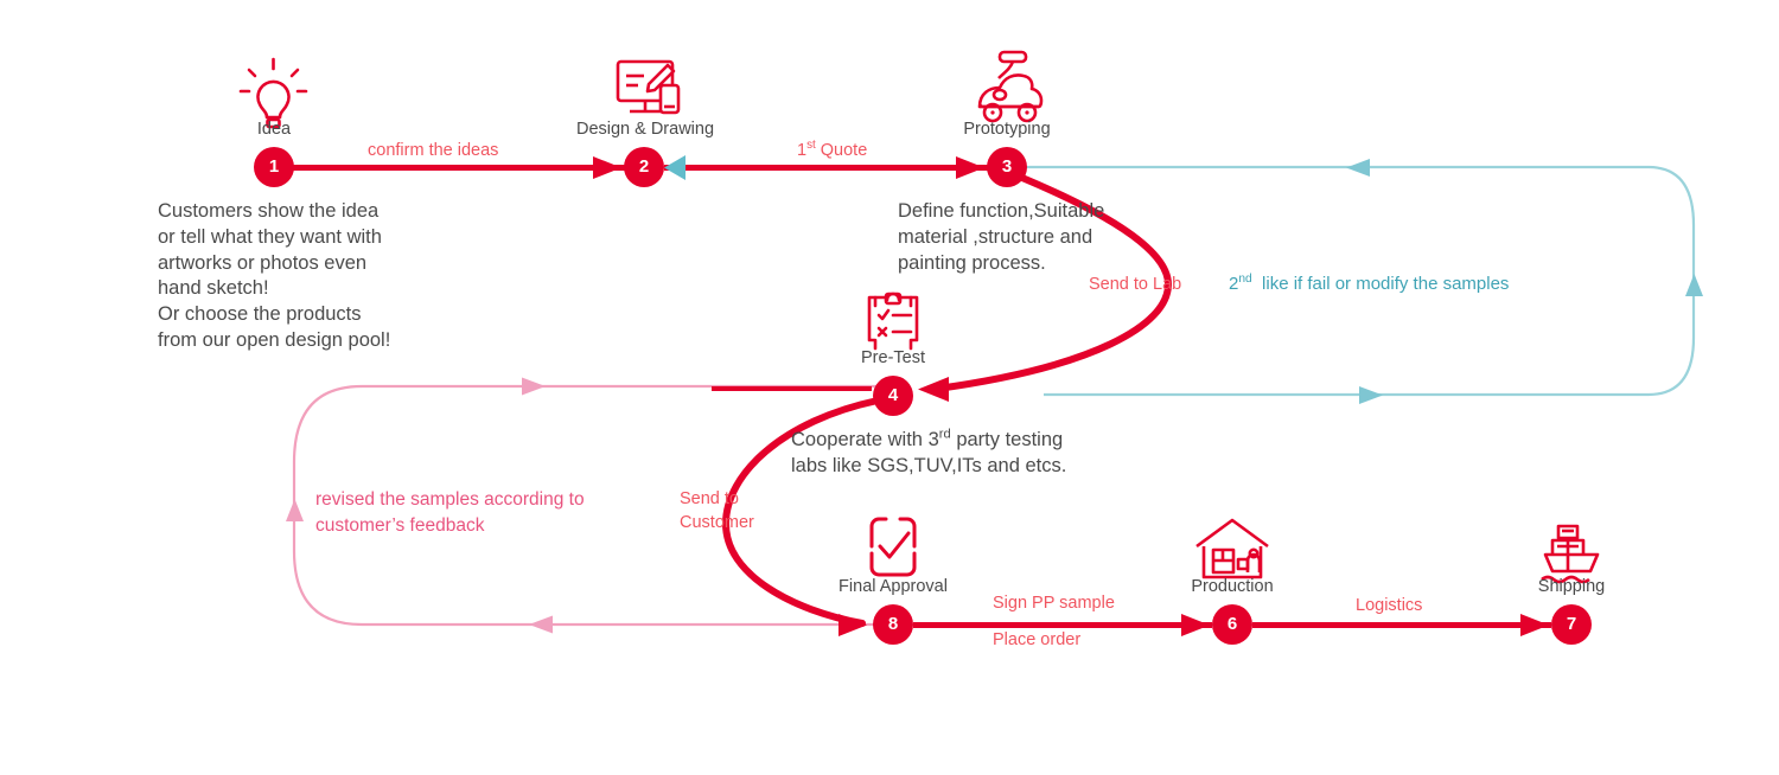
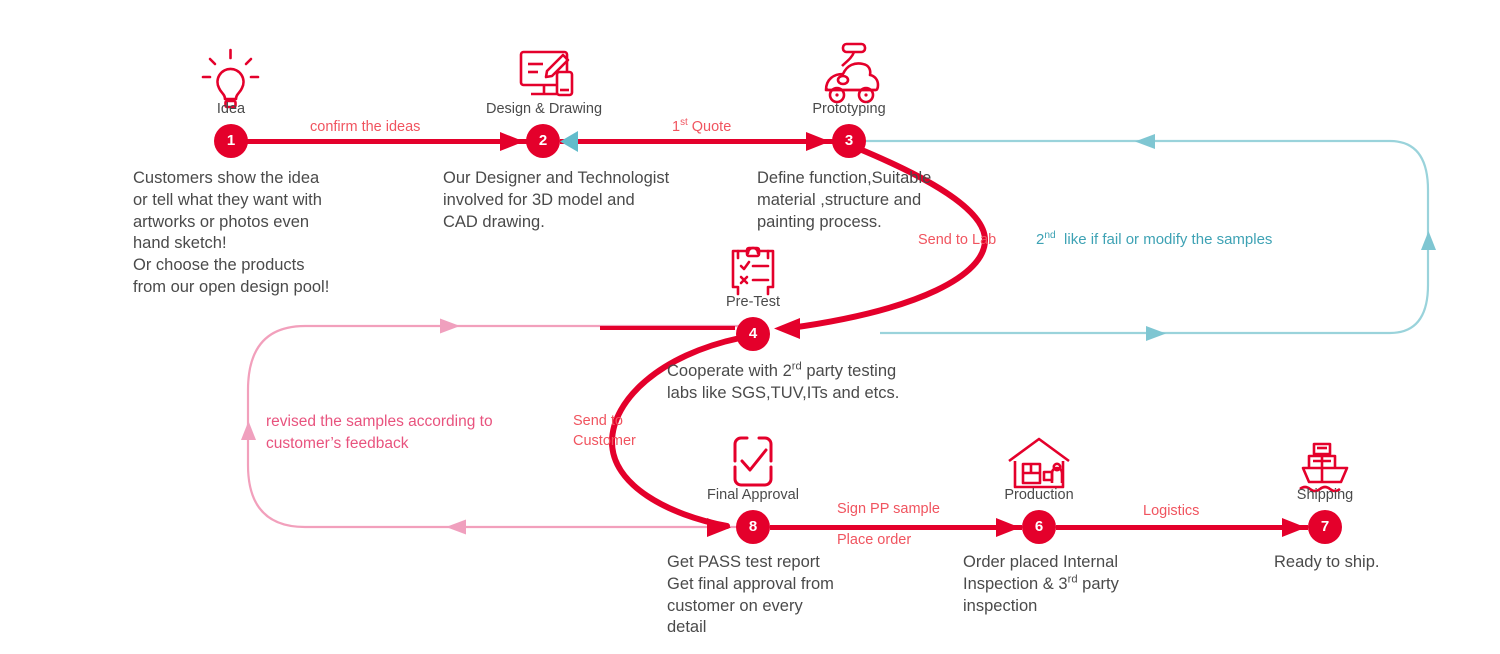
  1
  2
  3
  4
  8
  6
  7
  Idea
  Design & Drawing
  Prototyping
  Pre-Test
  Final Approval
  Production
  Shipping
  Customers show the idea
  or tell what they want with
  artworks or photos even
  hand sketch!
  Or choose the products
  from our open design pool!
+ Our Designer and Technologist
+ involved for 3D model and
+ CAD drawing.
  Define function,Suitable
  material ,structure and
  painting process.
- Cooperate with 3rd party testing
+ Cooperate with 2rd party testing
  labs like SGS,TUV,ITs and etcs.
+ Get PASS test report
+ Get final approval from
+ customer on every
+ detail
+ Order placed Internal
+ Inspection & 3rd party
+ inspection
+ Ready to ship.
  confirm the ideas
  1st Quote
  Send to Lab
  2nd like if fail or modify the samples
  Send to
  Customer
  revised the samples according to
  customer’s feedback
  Sign PP sample
  Place order
  Logistics
